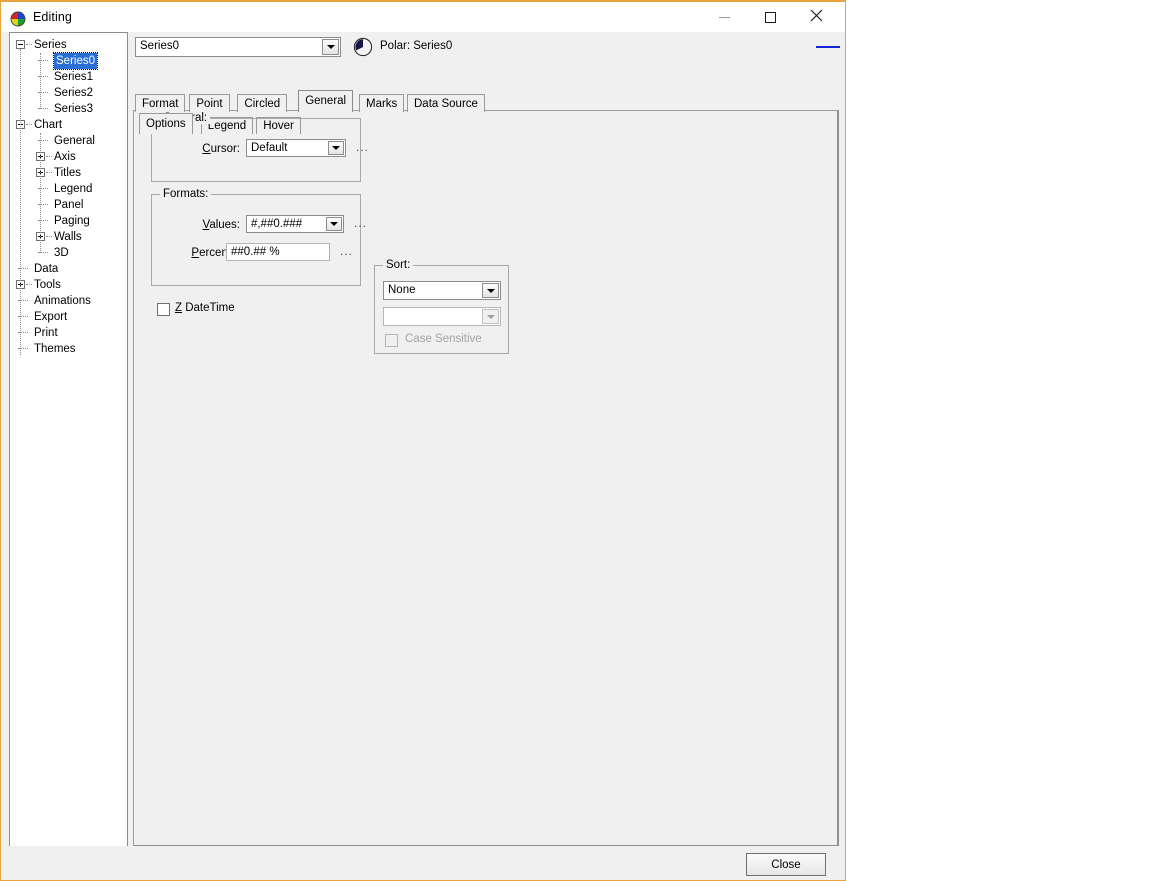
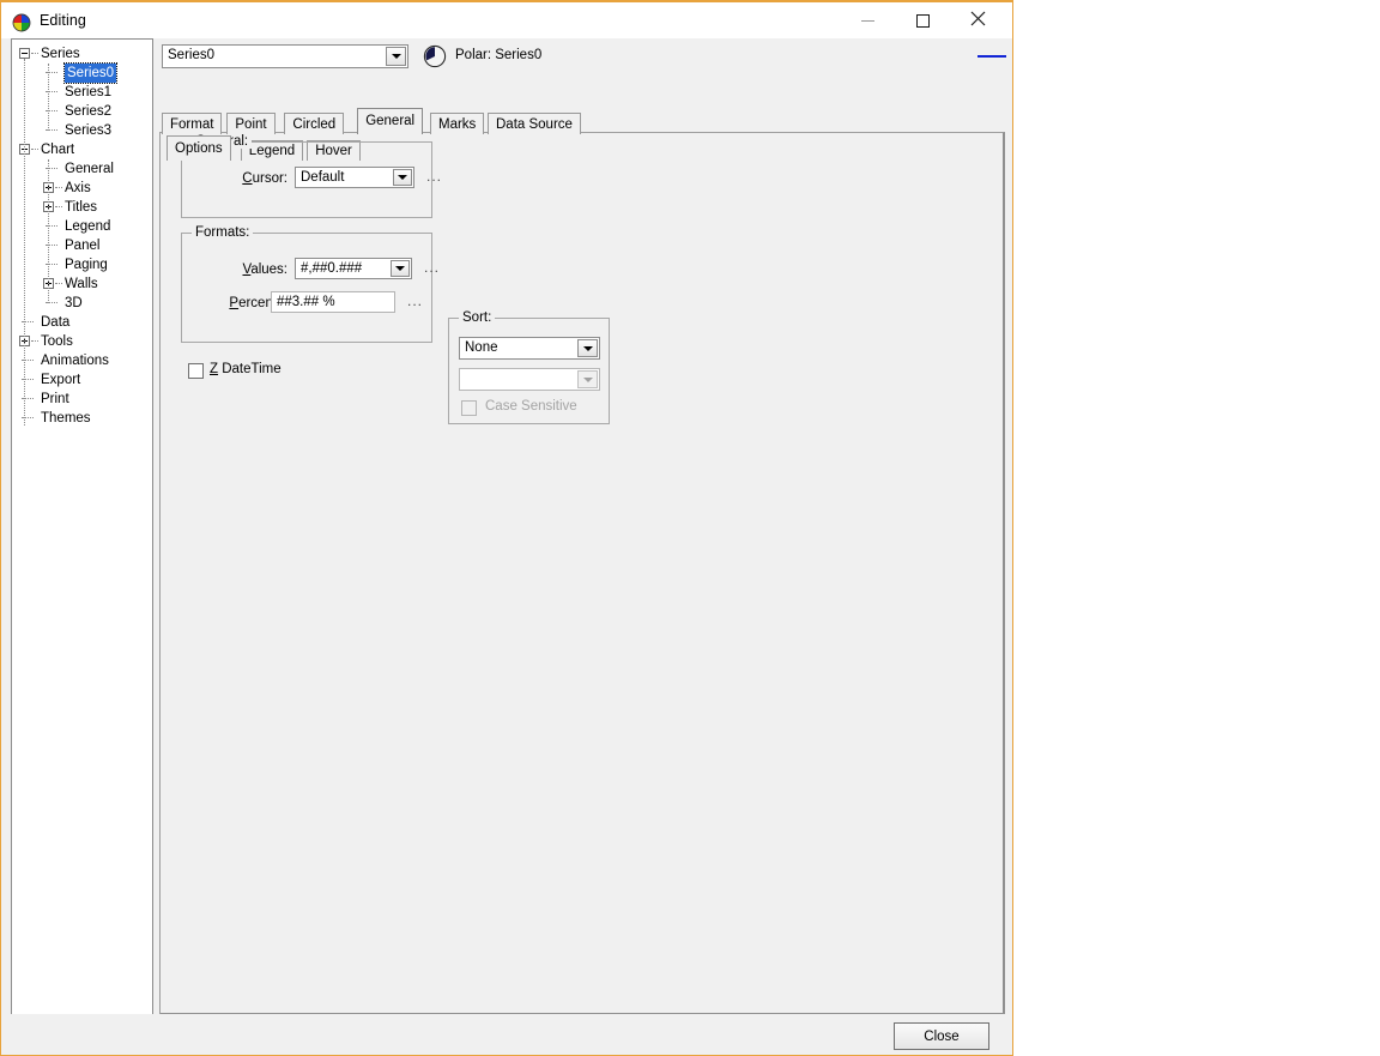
  Editing
  Series
  Series0
  Series1
  Series2
  Series3
  Chart
  General
  Axis
  Titles
  Legend
  Panel
  Paging
  Walls
  3D
  Data
  Tools
  Animations
  Export
  Print
  Themes
  Series0
  Format
  Point
  Circled
  General
  Marks
  Data Source
  Options
  Legend
  Hover
  Cursor:
  Default
  ...
  Formats:
  Values:
  #,##0.###
  ...
- ##0.## %
+ ##3.## %
  ...
  Z DateTime
  Sort:
  None
  Case Sensitive
  Polar: Series0
  Close
